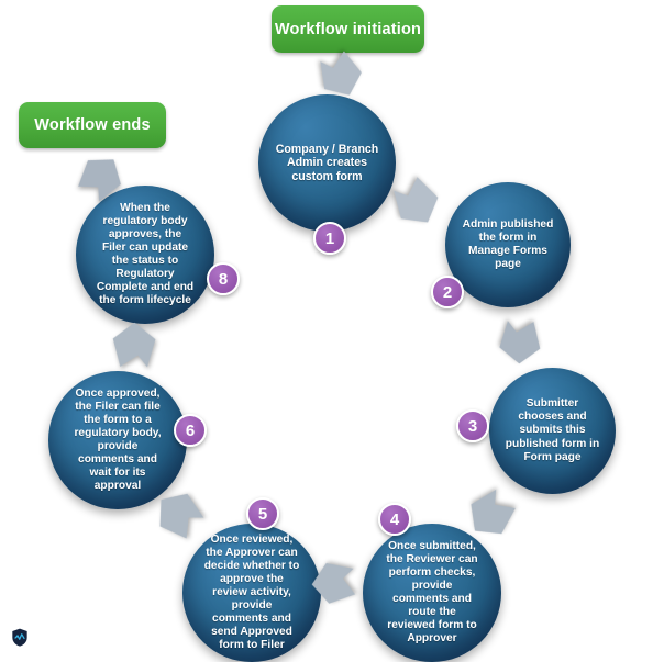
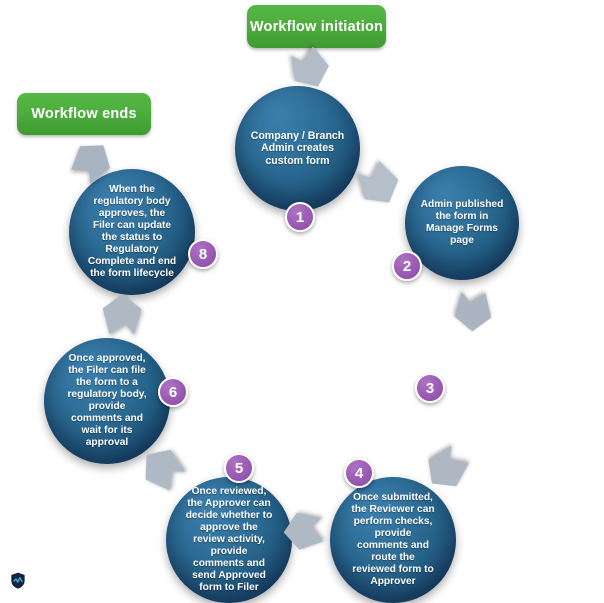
  Workflow initiation
  Workflow ends
  Company / Branch
  Admin creates
  custom form
  1
  Admin published
  the form in
  Manage Forms
  page
  2
- Submitter
- chooses and
- submits this
- published form in
- Form page
  3
  Once submitted,
  the Reviewer can
  perform checks,
  provide
  comments and
  route the
  reviewed form to
  Approver
  4
  Once reviewed,
  the Approver can
  decide whether to
  approve the
  review activity,
  provide
  comments and
  send Approved
  form to Filer
  5
  Once approved,
  the Filer can file
  the form to a
  regulatory body,
  provide
  comments and
  wait for its
  approval
  6
  When the
  regulatory body
  approves, the
  Filer can update
  the status to
  Regulatory
  Complete and end
  the form lifecycle
  8
